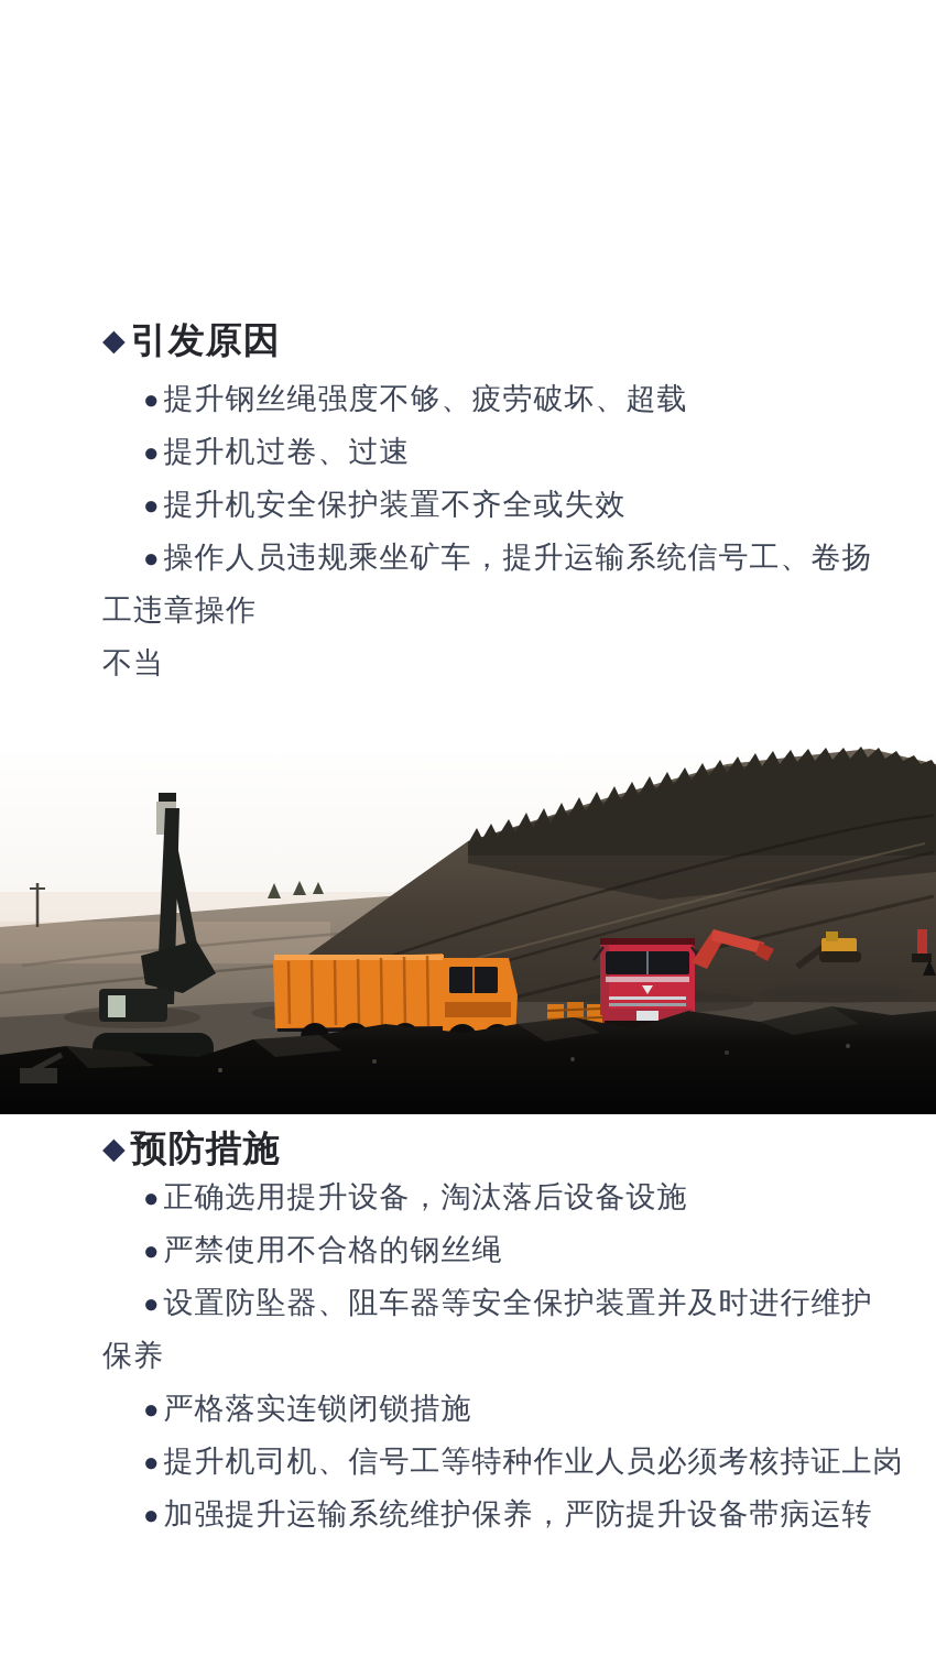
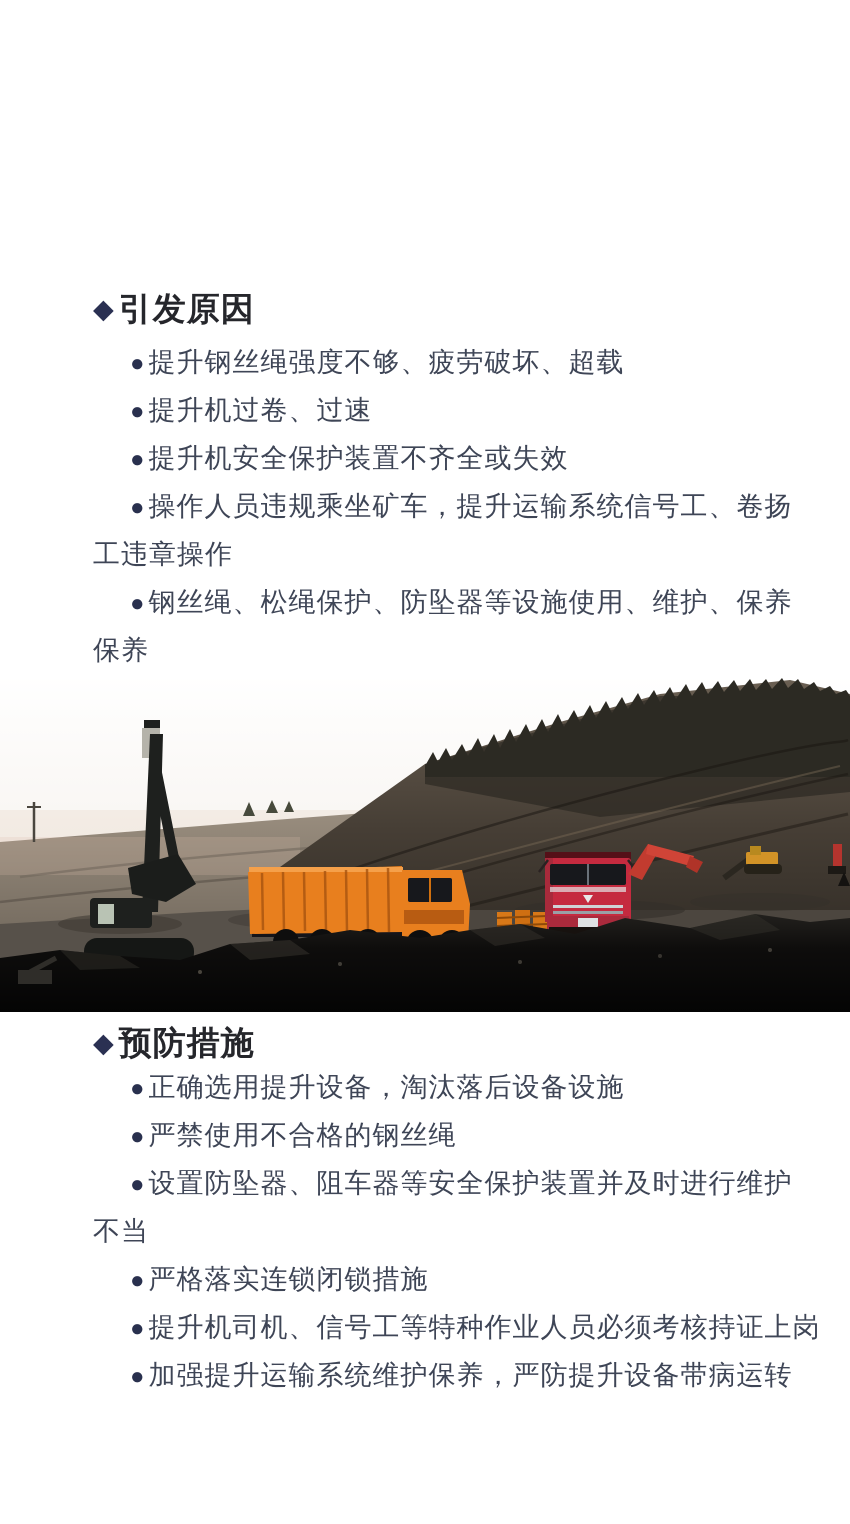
  ◆
  引发原因
  ●提升钢丝绳强度不够、疲劳破坏、超载
  ●提升机过卷、过速
  ●提升机安全保护装置不齐全或失效
  ●操作人员违规乘坐矿车，提升运输系统信号工、卷扬
  工违章操作
+ ●钢丝绳、松绳保护、防坠器等设施使用、维护、保养
- 不当
+ 保养
  ◆
  预防措施
  ●正确选用提升设备，淘汰落后设备设施
  ●严禁使用不合格的钢丝绳
  ●设置防坠器、阻车器等安全保护装置并及时进行维护
- 保养
+ 不当
  ●严格落实连锁闭锁措施
  ●提升机司机、信号工等特种作业人员必须考核持证上岗
  ●加强提升运输系统维护保养，严防提升设备带病运转
